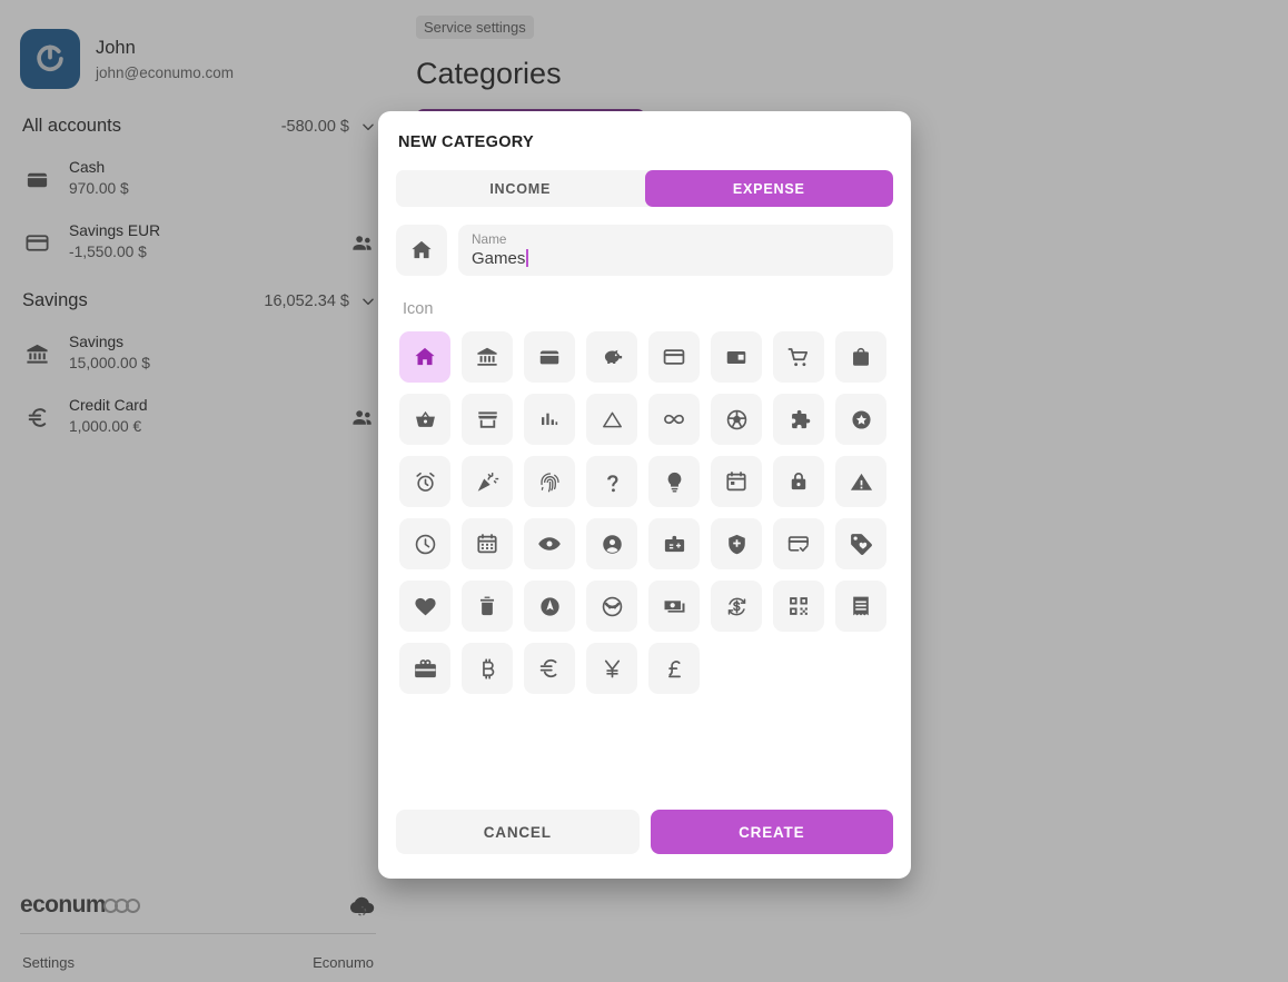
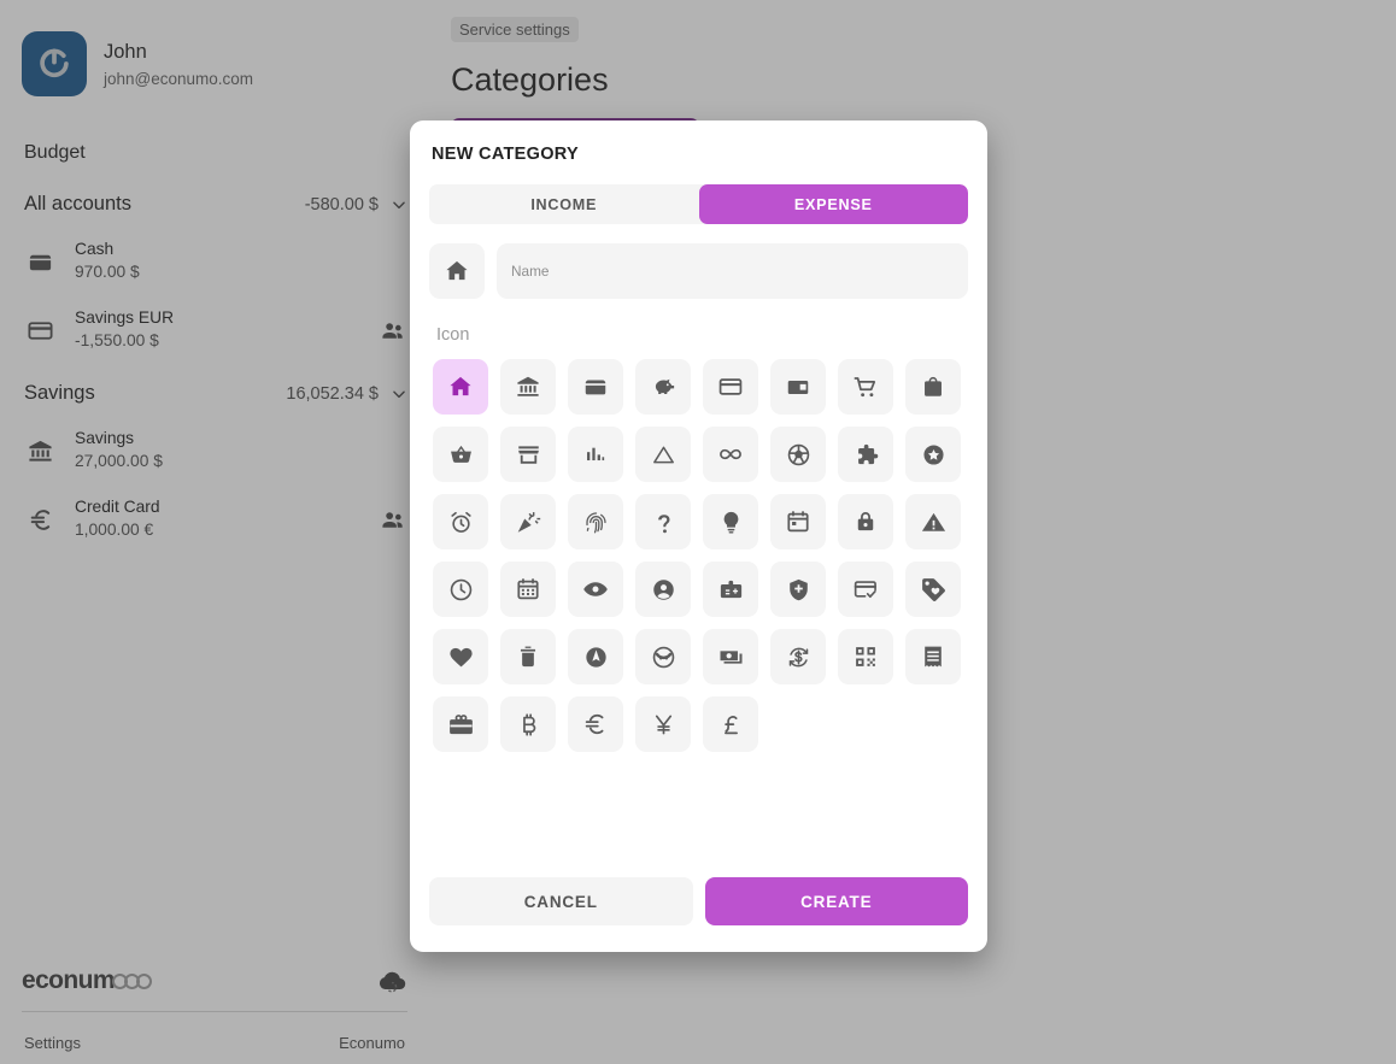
  John
  john@econumo.com
+ Budget
  All accounts
  -580.00 $
  Cash
  970.00 $
  Savings EUR
  -1,550.00 $
  Savings
  16,052.34 $
  Savings
- 15,000.00 $
+ 27,000.00 $
  Credit Card
  1,000.00 €
  econum
  Settings
  Econumo
  Service settings
  Categories
  NEW CATEGORY
  INCOME
  EXPENSE
  Name
- Games
  Icon
  CANCEL
  CREATE
